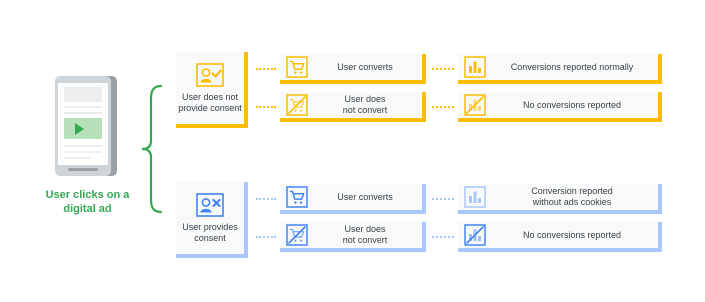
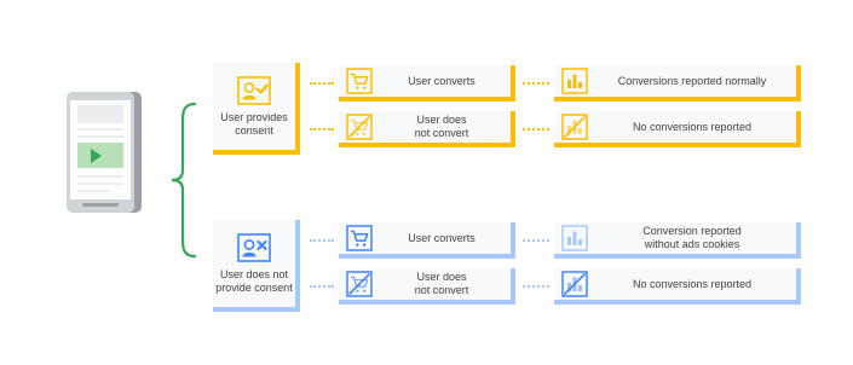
- User clicks on a digital ad
- User does not provide consent
+ User provides consent
  User converts
  User does
  not convert
  Conversions reported normally
  No conversions reported
- User provides consent
+ User does not provide consent
  User converts
  User does
  not convert
  Conversion reported
  without ads cookies
  No conversions reported
